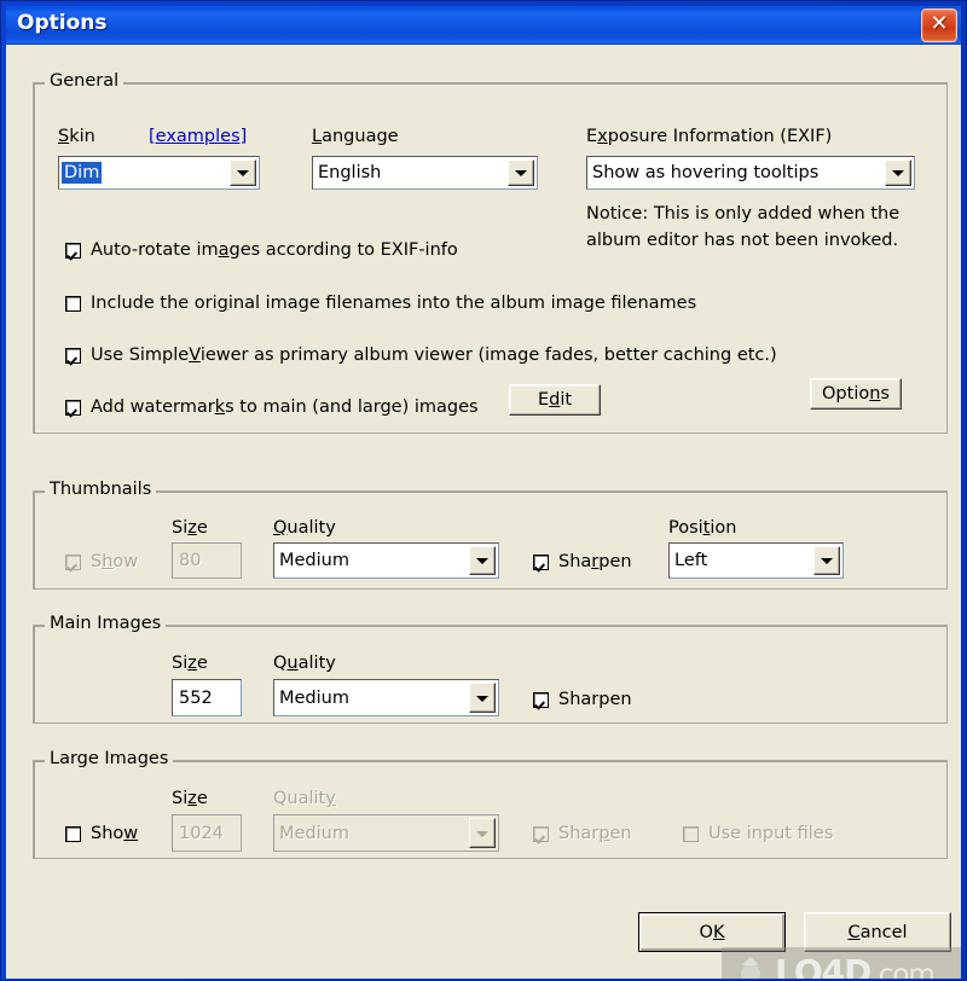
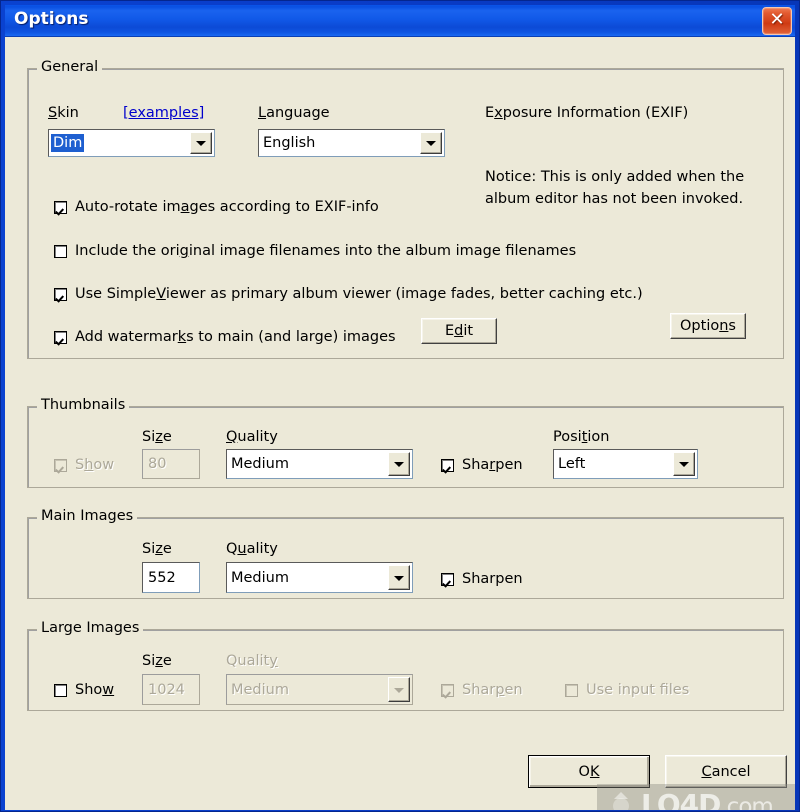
  Options
  ✕
  General
  Skin
  [examples]
  Dim
  Language
  English
  Exposure Information (EXIF)
- Show as hovering tooltips
  Notice: This is only added when the
  album editor has not been invoked.
  Auto-rotate images according to EXIF-info
  Include the original image filenames into the album image filenames
  Use SimpleViewer as primary album viewer (image fades, better caching etc.)
  Options
  Add watermarks to main (and large) images
  Edit
  Thumbnails
  Size
  Quality
  Position
  Show
  80
  Medium
  Sharpen
  Left
  Main Images
  Size
  Quality
  552
  Medium
  Sharpen
  Large Images
  Size
  Quality
  Show
  1024
  Medium
  Sharpen
  Use input fles
  OK
  Cancel
  LO4D.com
